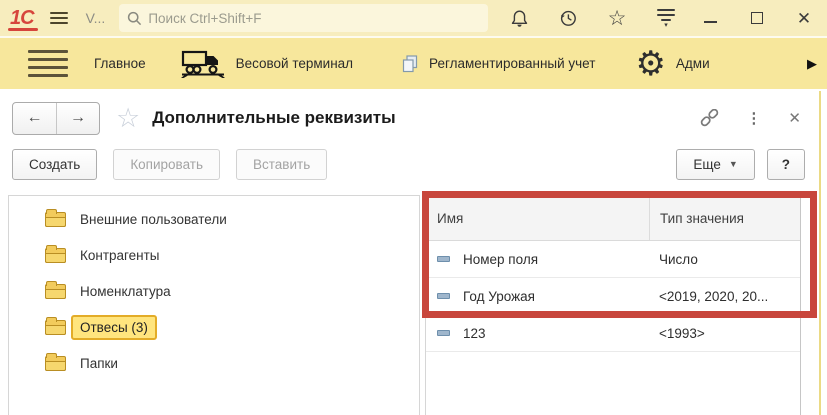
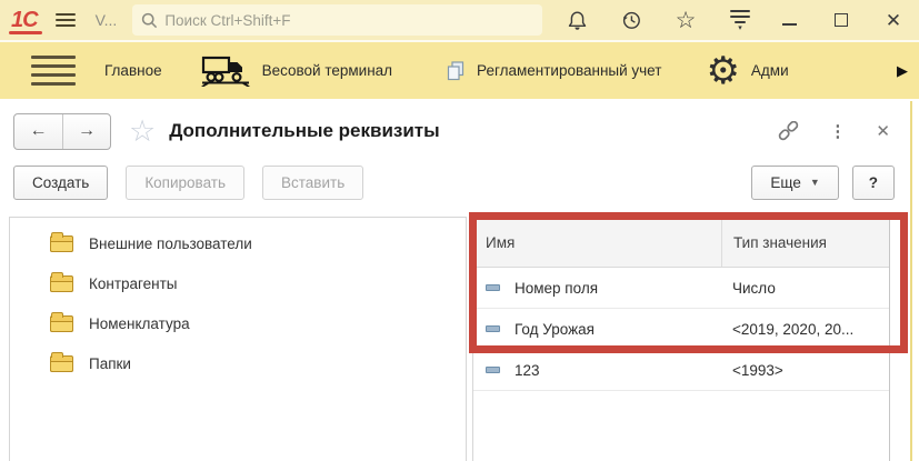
  1С
  V...
  Поиск Ctrl+Shift+F
  ☆
  ✕
  Главное
  Весовой терминал
  Регламентированный учет
  ⚙
  Адми
  ▶
  ←
  →
  ☆
  Дополнительные реквизиты
  ⋮
  ✕
  Создать
  Копировать
  Вставить
  Еще
  ▼
  ?
  Внешние пользователи
  Контрагенты
  Номенклатура
- Отвесы (3)
  Папки
  Имя
  Тип значения
  Номер поля
  Число
  Год Урожая
  <2019, 2020, 20...
  123
  <1993>
